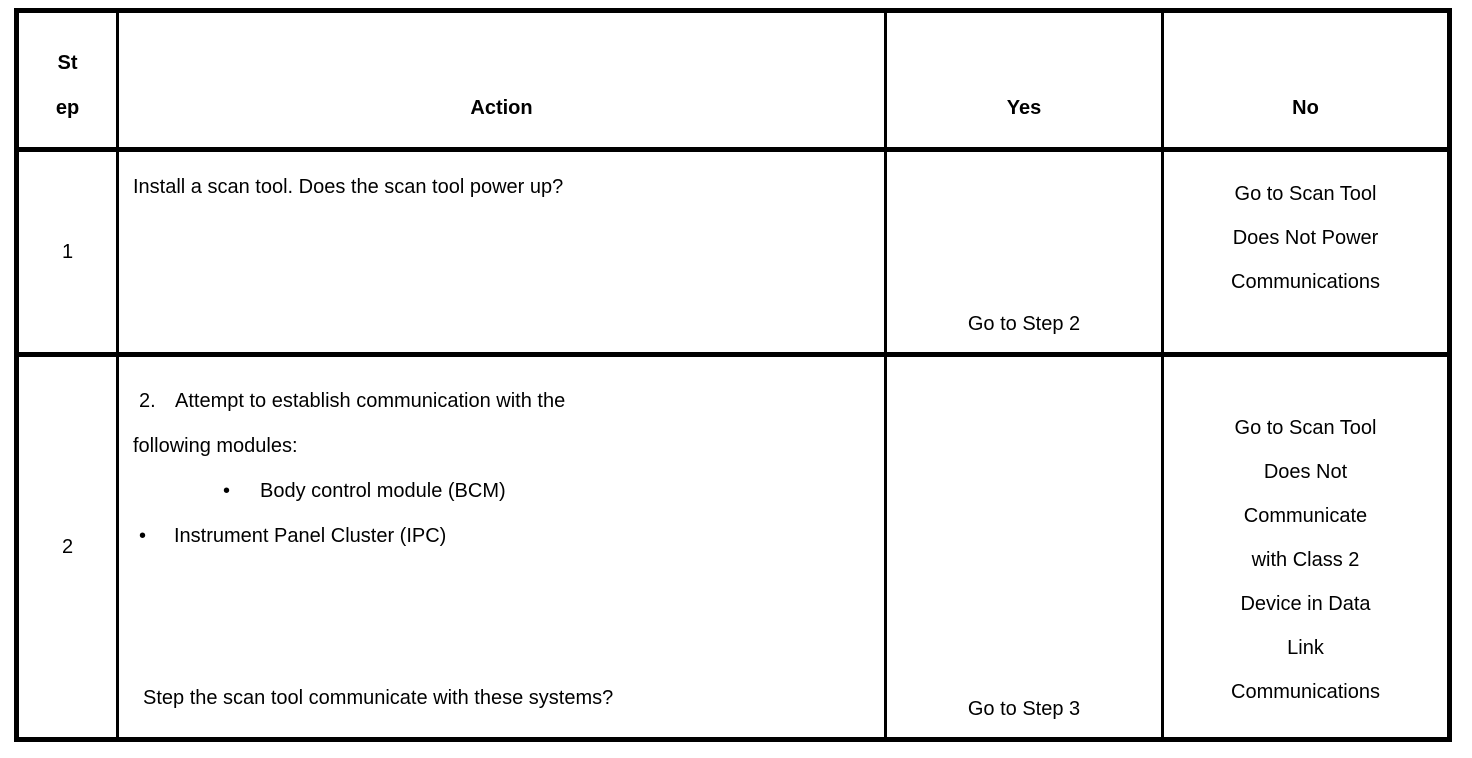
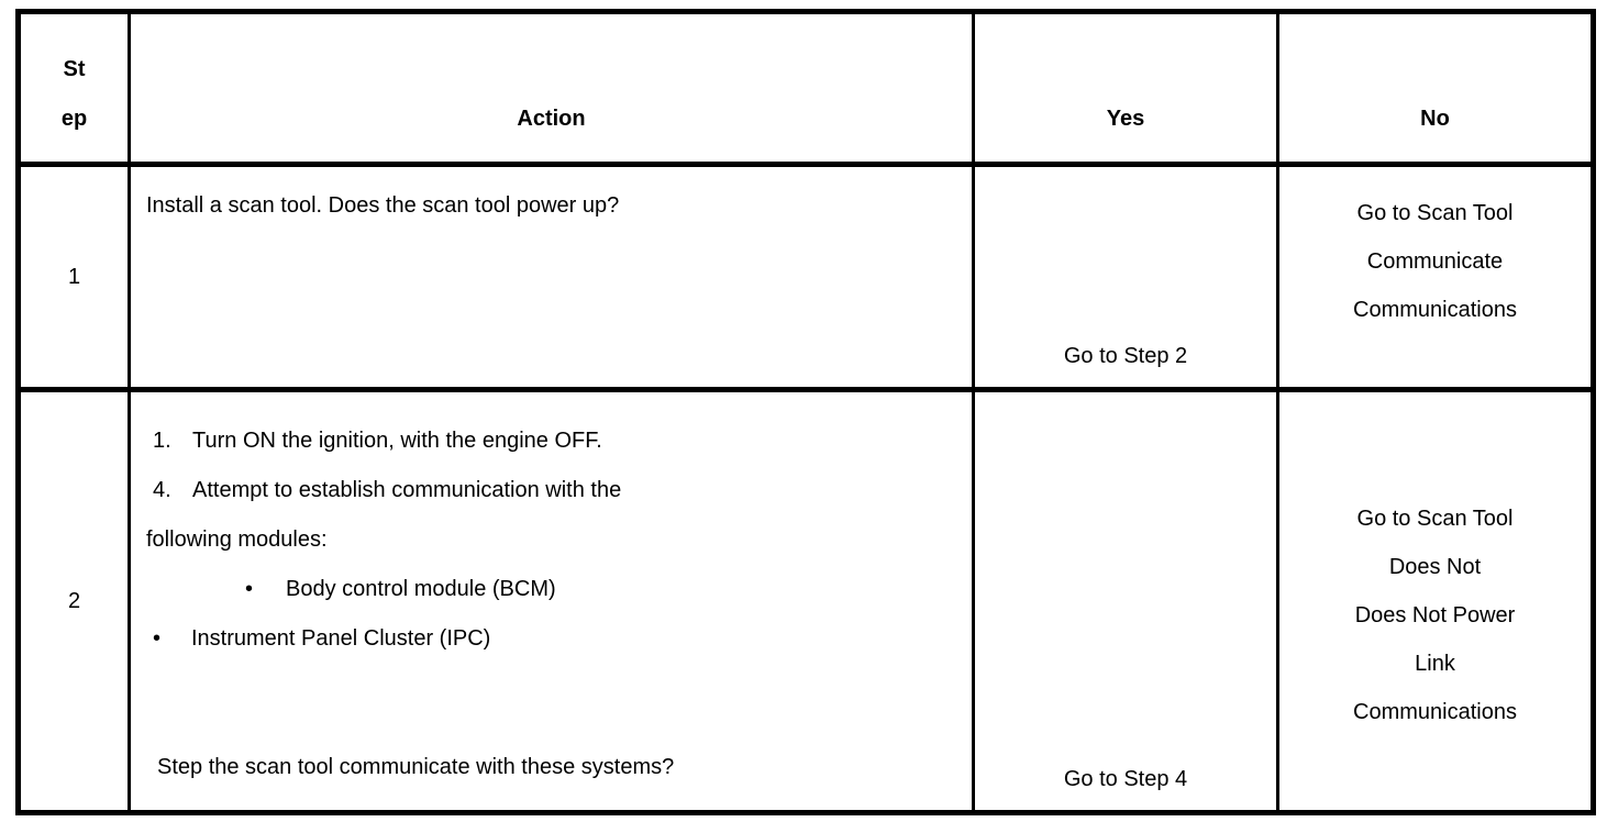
  St
  ep
  Action
  Yes
  No
  1
  Install a scan tool. Does the scan tool power up?
  Go to Step 2
  Go to Scan Tool
- Does Not Power
+ Communicate
  Communications
  2
+ 1.
+ Turn ON the ignition, with the engine OFF.
- 2.
+ 4.
  Attempt to establish communication with the
  following modules:
  •
  Body control module (BCM)
  •
  Instrument Panel Cluster (IPC)
  Step the scan tool communicate with these systems?
- Go to Step 3
+ Go to Step 4
  Go to Scan Tool
  Does Not
- Communicate
+ Does Not Power
- with Class 2
- Device in Data
  Link
  Communications
